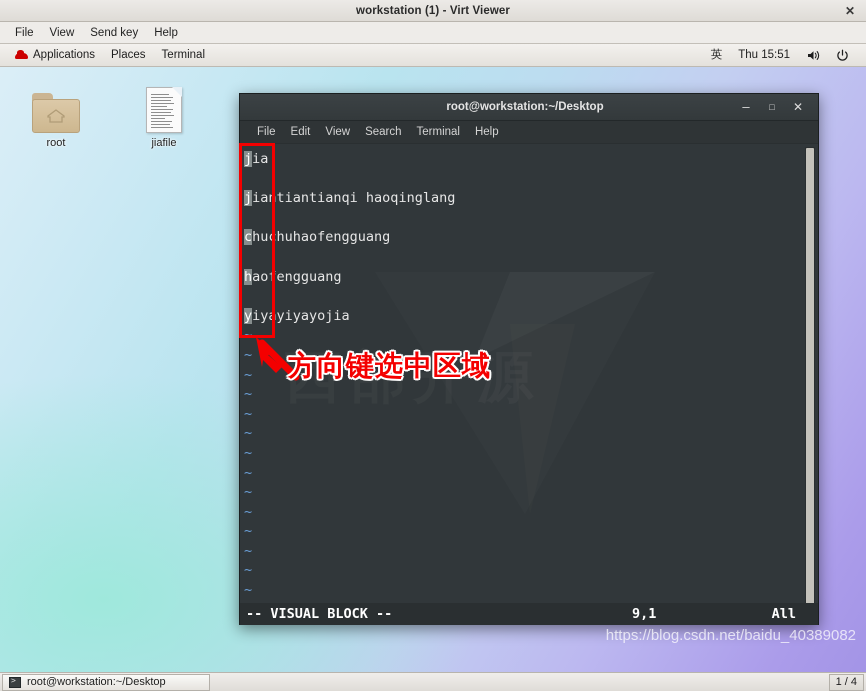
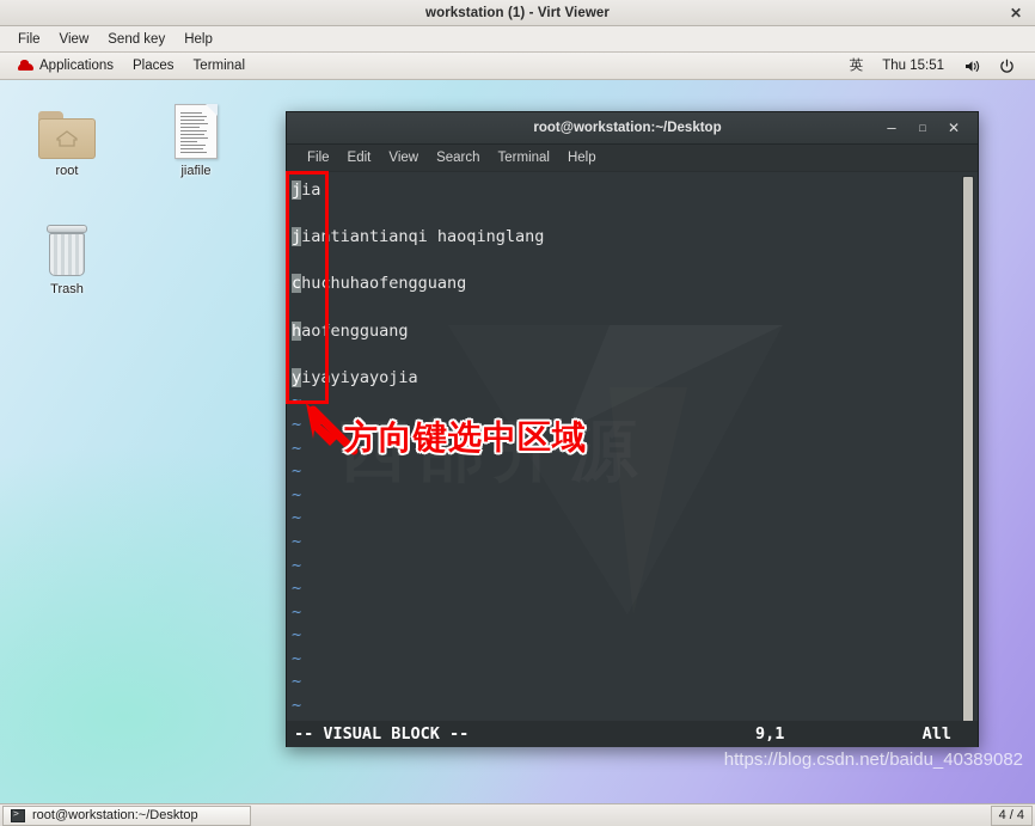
  workstation (1) - Virt Viewer
  ✕
  File
  View
  Send key
  Help
  Applications
  Places
  Terminal
  英
  Thu 15:51
  root
  jiafile
+ Trash
  https://blog.csdn.net/baidu_40389082
  root@workstation:~/Desktop
  –
  □
  ✕
  File
  Edit
  View
  Search
  Terminal
  Help
  西部开源
  jia
  jiantiantianqi haoqinglang
  chuchuhaofengguang
  haofengguang
  yiyayiyayojia
  ~
  ~
  ~
  ~
  ~
  ~
  ~
  ~
  ~
  ~
  ~
  ~
  ~
  ~
  -- VISUAL BLOCK --
  9,1
  All
  方向键选中区域
  root@workstation:~/Desktop
- 1 / 4
+ 4 / 4
